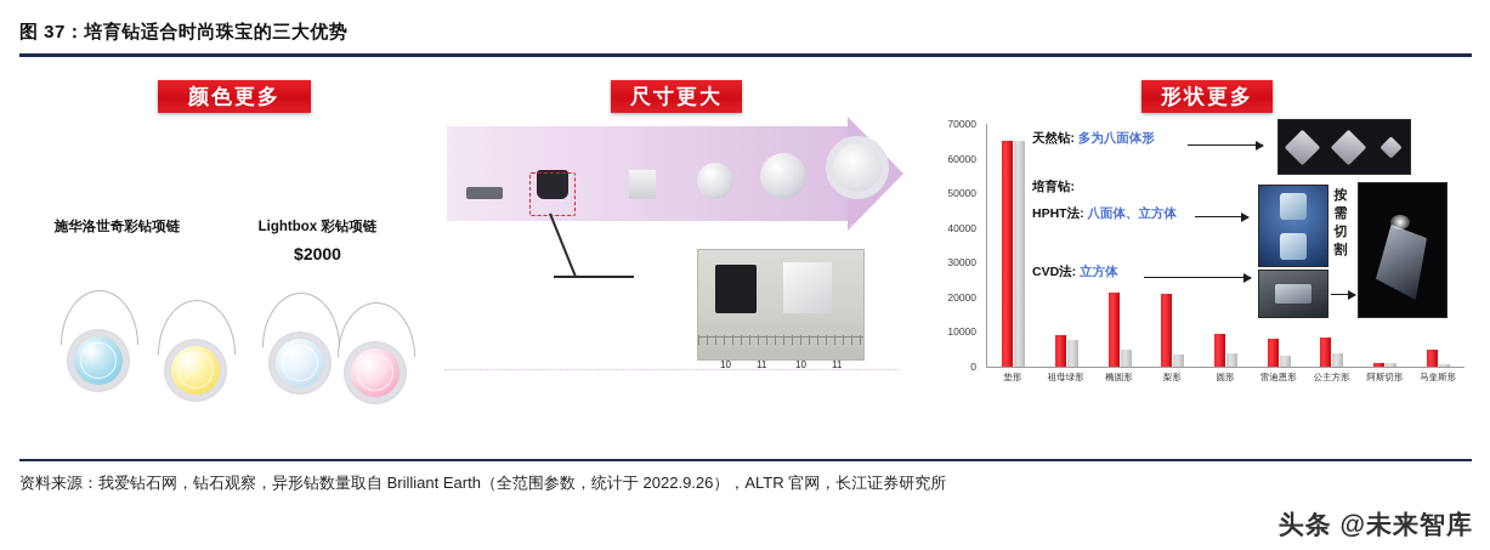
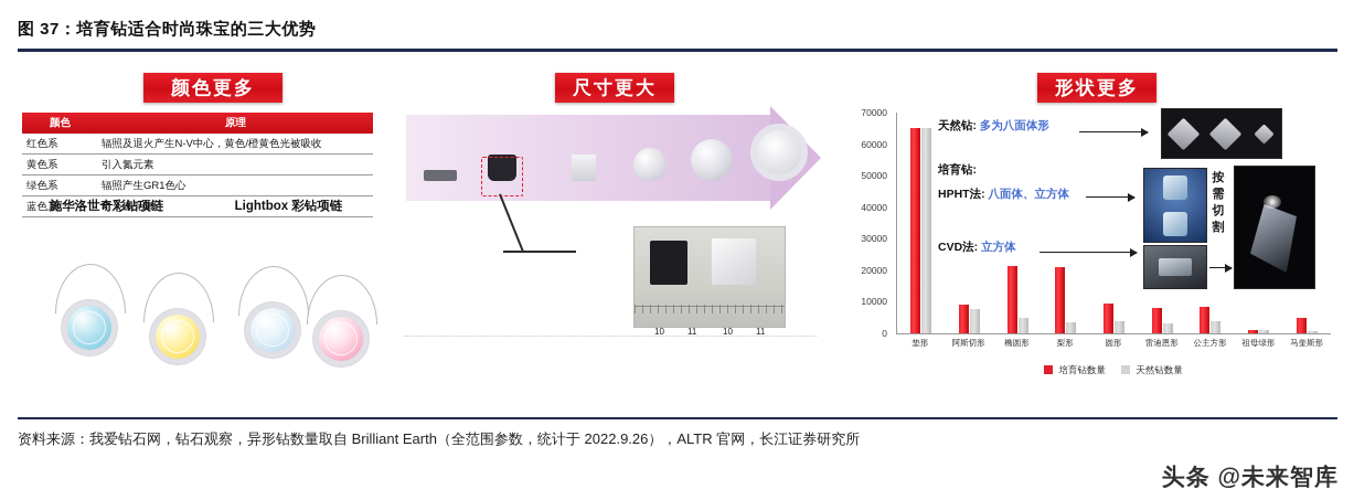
  图 37：培育钻适合时尚珠宝的三大优势
  颜色更多
+ 颜色	原理
+ 红色系	辐照及退火产生N-V中心，黄色/橙黄色光被吸收
+ 黄色系	引入氮元素
+ 绿色系	辐照产生GR1色心
+ 蓝色系	引入硼元素
  施华洛世奇彩钻项链
  Lightbox 彩钻项链
- $2000
  尺寸更大
  10
  11
  10
  11
  形状更多
  70000
  60000
  50000
  40000
  30000
  20000
  10000
  0
  垫形
- 祖母绿形
+ 阿斯切形
  椭圆形
  梨形
  圆形
  雷迪恩形
  公主方形
- 阿斯切形
+ 祖母绿形
  马奎斯形
+ 培育钻数量
+ 天然钻数量
  天然钻: 多为八面体形
  培育钻:
  HPHT法: 八面体、立方体
  CVD法: 立方体
  按需切割
  资料来源：我爱钻石网，钻石观察，异形钻数量取自 Brilliant Earth（全范围参数，统计于 2022.9.26），ALTR 官网，长江证券研究所
  头条 @未来智库
